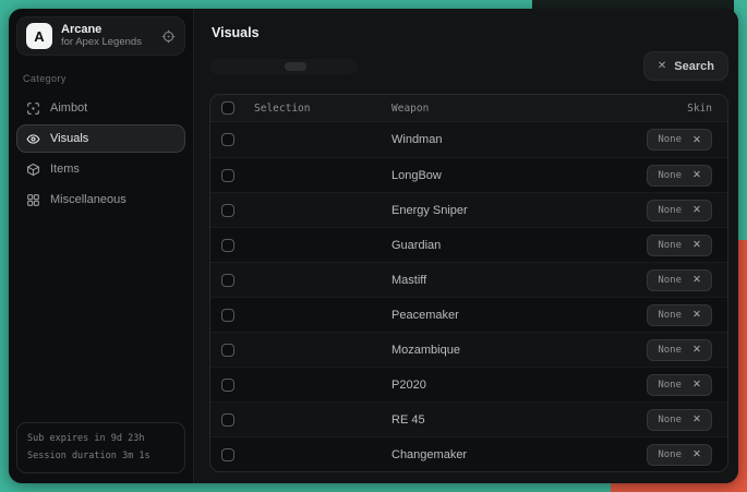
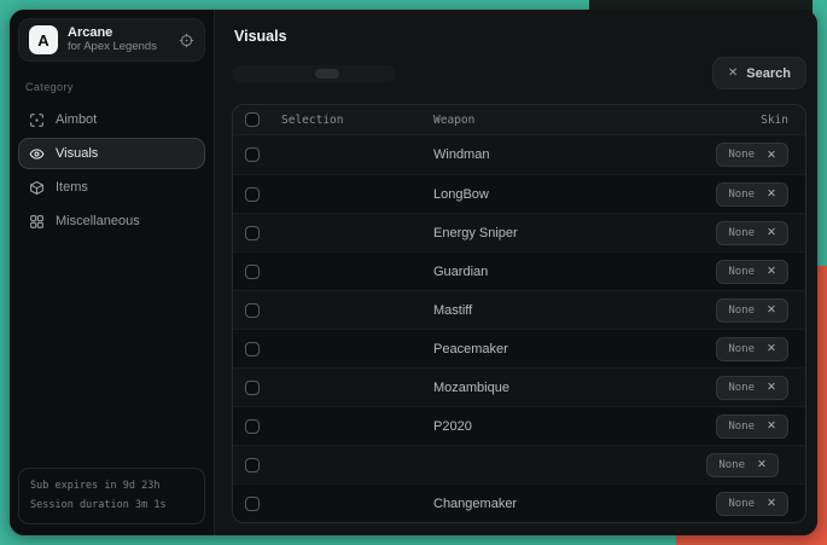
  A
  Arcane
  for Apex Legends
  Category
  Aimbot
  Visuals
  Items
  Miscellaneous
  Sub expires in 9d 23h
  Session duration 3m 1s
  Visuals
  ✕
  Search
  Selection
  Weapon
  Skin
  Windman
  None
  ✕
  LongBow
  None
  ✕
  Energy Sniper
  None
  ✕
  Guardian
  None
  ✕
  Mastiff
  None
  ✕
  Peacemaker
  None
  ✕
  Mozambique
  None
  ✕
  P2020
  None
  ✕
- RE 45
  None
  ✕
  Changemaker
  None
  ✕
